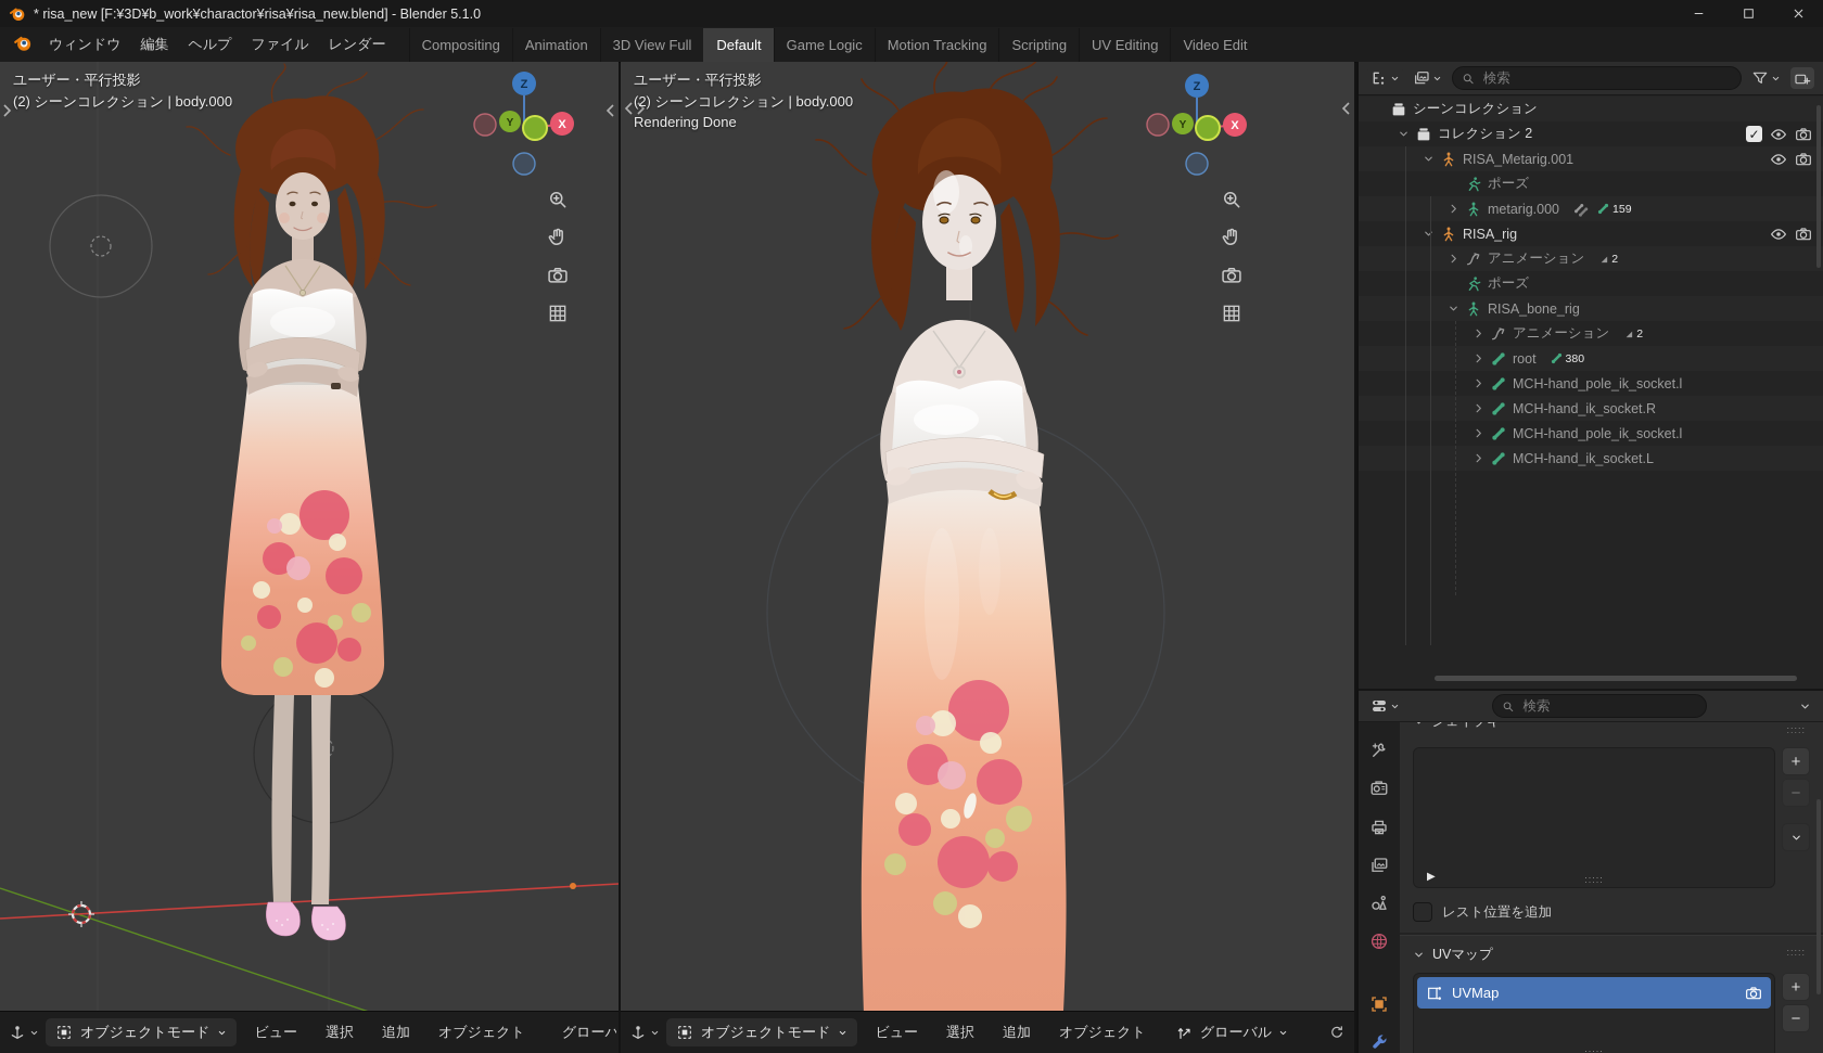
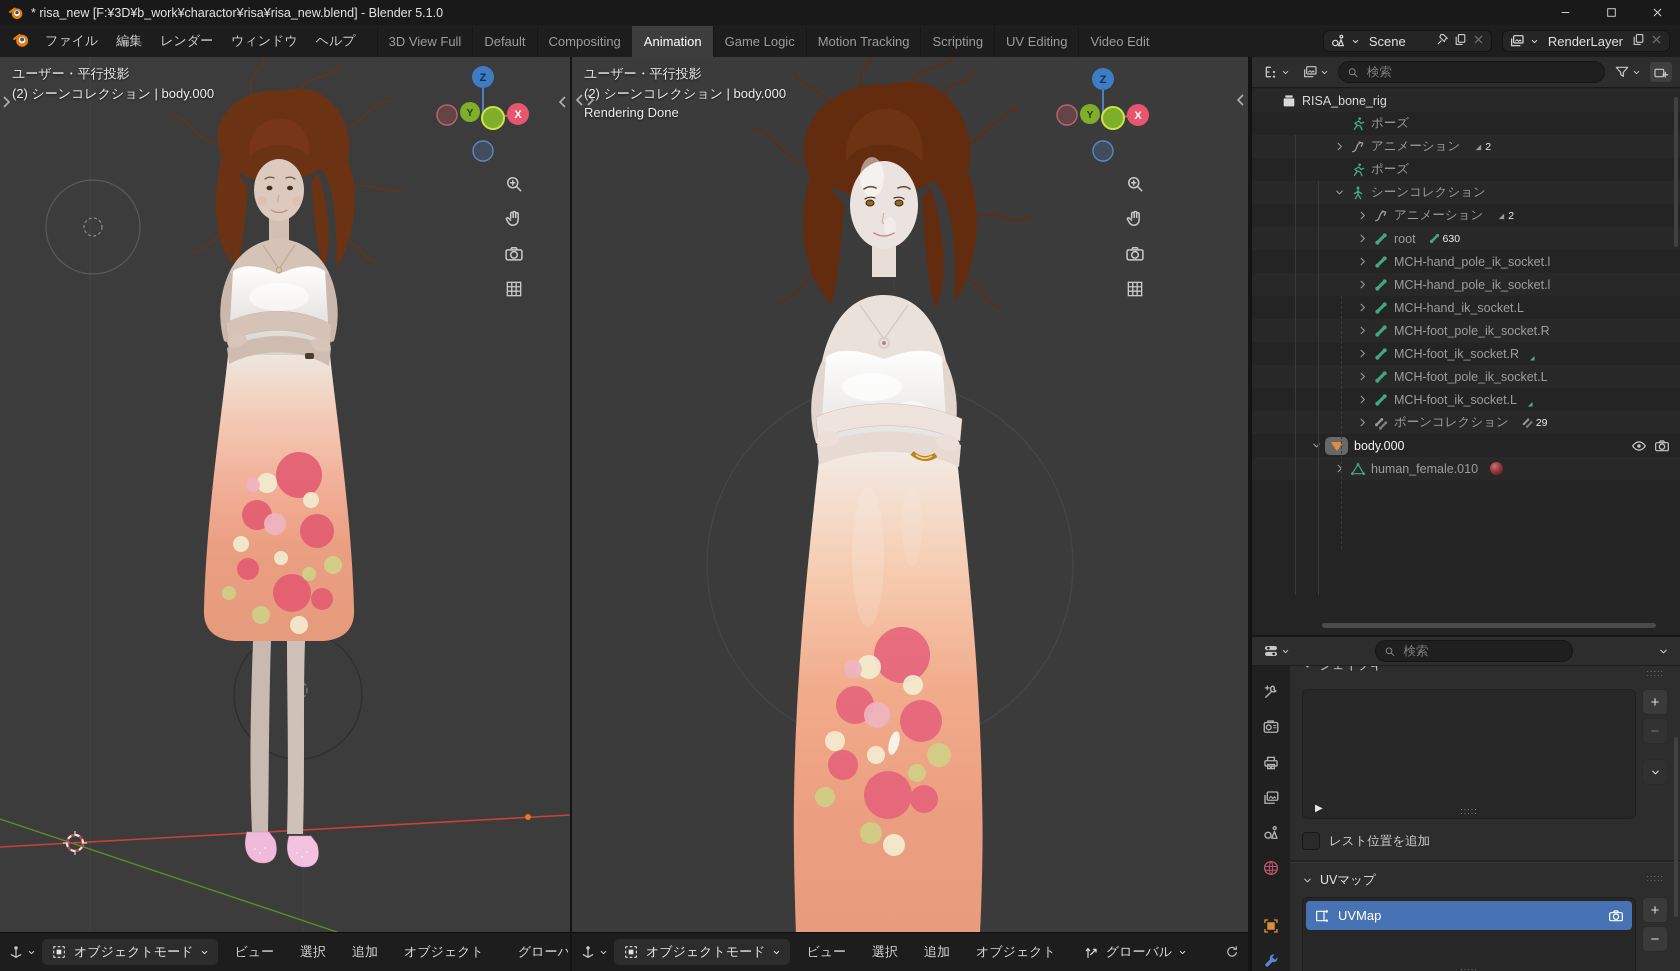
  * risa_new [F:¥3D¥b_work¥charactor¥risa¥risa_new.blend] - Blender 5.1.0
- ウィンドウ
+ ファイル
  編集
- ヘルプ
+ レンダー
- ファイル
+ ウィンドウ
- レンダー
+ ヘルプ
- Compositing
+ 3D View Full
- Animation
+ Default
- 3D View Full
+ Compositing
- Default
+ Animation
  Game Logic
  Motion Tracking
  Scripting
  UV Editing
  Video Edit
+ Scene
+ RenderLayer
  Z
  Y
  X
  ユーザー・平行投影
  (2) シーンコレクション | body.000
  オブジェクトモード
  ビュー
  選択
  追加
  オブジェクト
  グローバ
  Z
  Y
  X
  ユーザー・平行投影
  (2) シーンコレクション | body.000
  Rendering Done
  オブジェクトモード
  ビュー
  選択
  追加
  オブジェクト
  グローバル
  検索
- シーンコレクション
+ RISA_bone_rig
- コレクション 2
- ✓
- RISA_Metarig.001
  ポーズ
- metarig.000
- 159
- RISA_rig
  アニメーション
  2
  ポーズ
- RISA_bone_rig
+ シーンコレクション
  アニメーション
  2
  root
- 380
+ 630
  MCH-hand_pole_ik_socket.l
- MCH-hand_ik_socket.R
  MCH-hand_pole_ik_socket.l
  MCH-hand_ik_socket.L
+ MCH-foot_pole_ik_socket.R
+ MCH-foot_ik_socket.R
+ MCH-foot_pole_ik_socket.L
+ MCH-foot_ik_socket.L
+ ボーンコレクション
+ 29
+ body.000
+ human_female.010
  検索
  :::::
  ▶
  :::::
  +
  −
  レスト位置を追加
  UVマップ
  :::::
  UVMap
  +
  −
